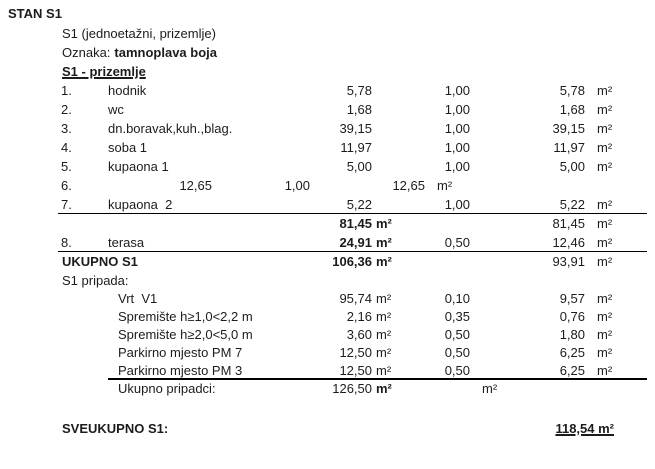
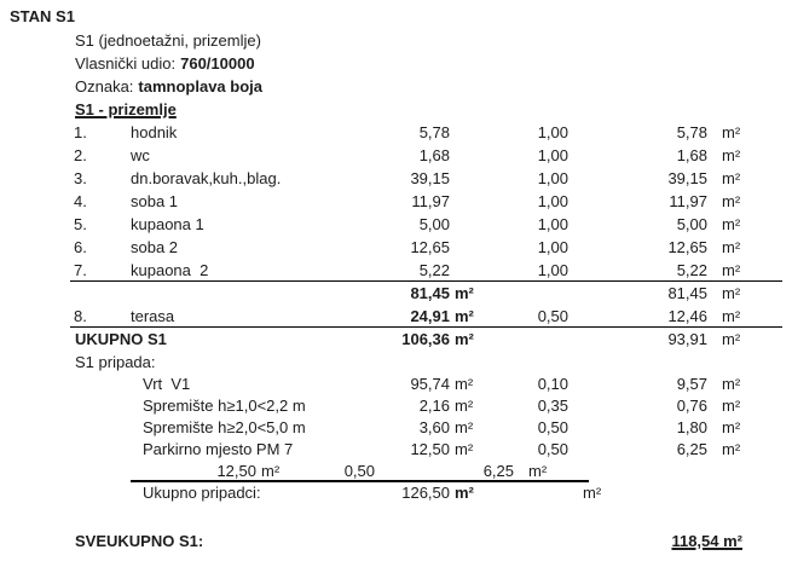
  STAN S1
  S1 (jednoetažni, prizemlje)
+ Vlasnički udio: 760/10000
  Oznaka: tamnoplava boja
  S1 - prizemlje
  1.
  hodnik
  5,78
  1,00
  5,78
  m²
  2.
  wc
  1,68
  1,00
  1,68
  m²
  3.
  dn.boravak,kuh.,blag.
  39,15
  1,00
  39,15
  m²
  4.
  soba 1
  11,97
  1,00
  11,97
  m²
  5.
  kupaona 1
  5,00
  1,00
  5,00
  m²
  6.
+ soba 2
  12,65
  1,00
  12,65
  m²
  7.
  kupaona 2
  5,22
  1,00
  5,22
  m²
  81,45
  m²
  81,45
  m²
  8.
  terasa
  24,91
  m²
  0,50
  12,46
  m²
  UKUPNO S1
  106,36
  m²
  93,91
  m²
  S1 pripada:
  Vrt V1
  95,74
  m²
  0,10
  9,57
  m²
  Spremište h≥1,0<2,2 m
  2,16
  m²
  0,35
  0,76
  m²
  Spremište h≥2,0<5,0 m
  3,60
  m²
  0,50
  1,80
  m²
  Parkirno mjesto PM 7
  12,50
  m²
  0,50
  6,25
  m²
- Parkirno mjesto PM 3
  12,50
  m²
  0,50
  6,25
  m²
  Ukupno pripadci:
  126,50
  m²
  m²
  SVEUKUPNO S1:
  118,54 m²
